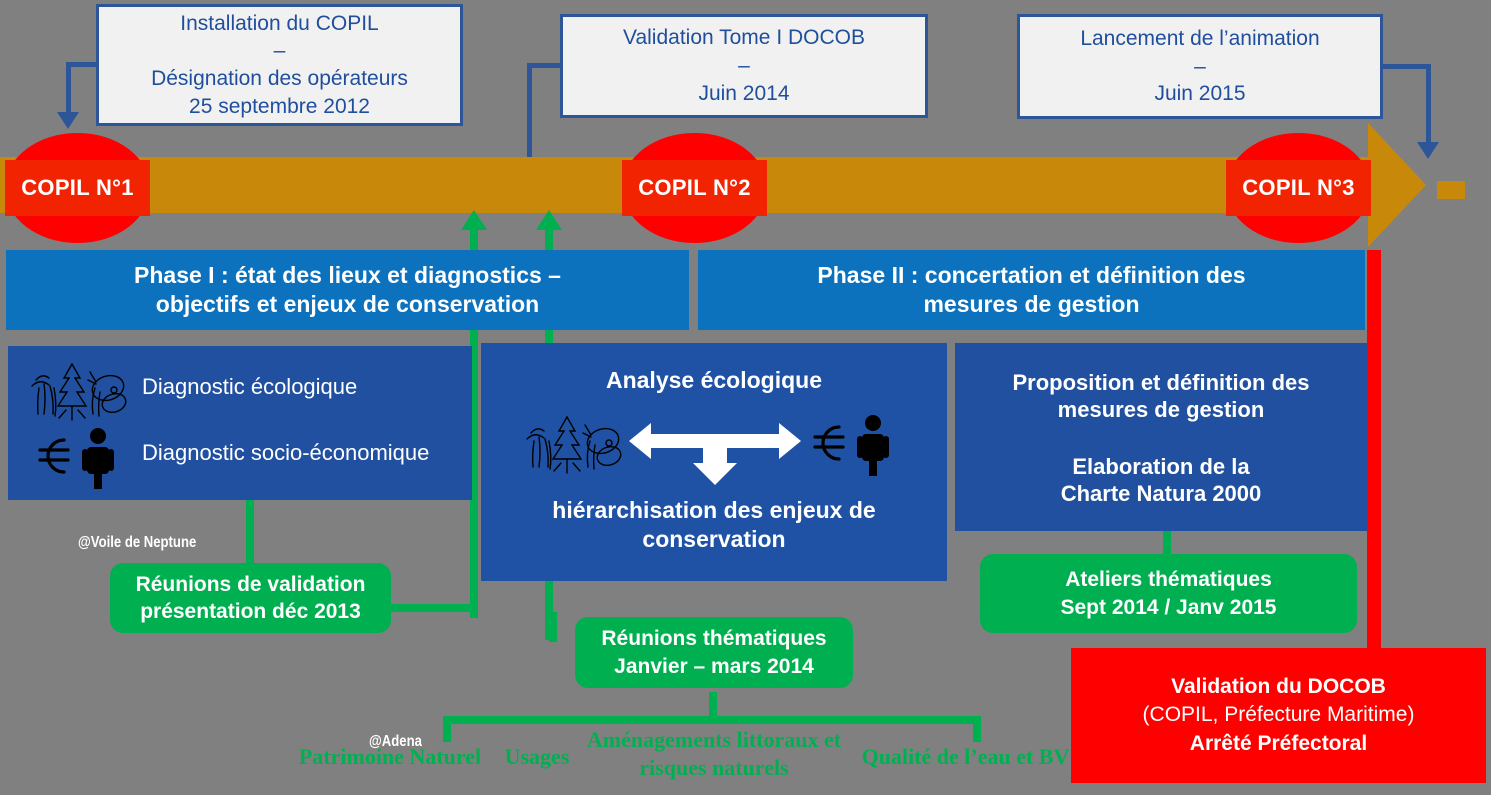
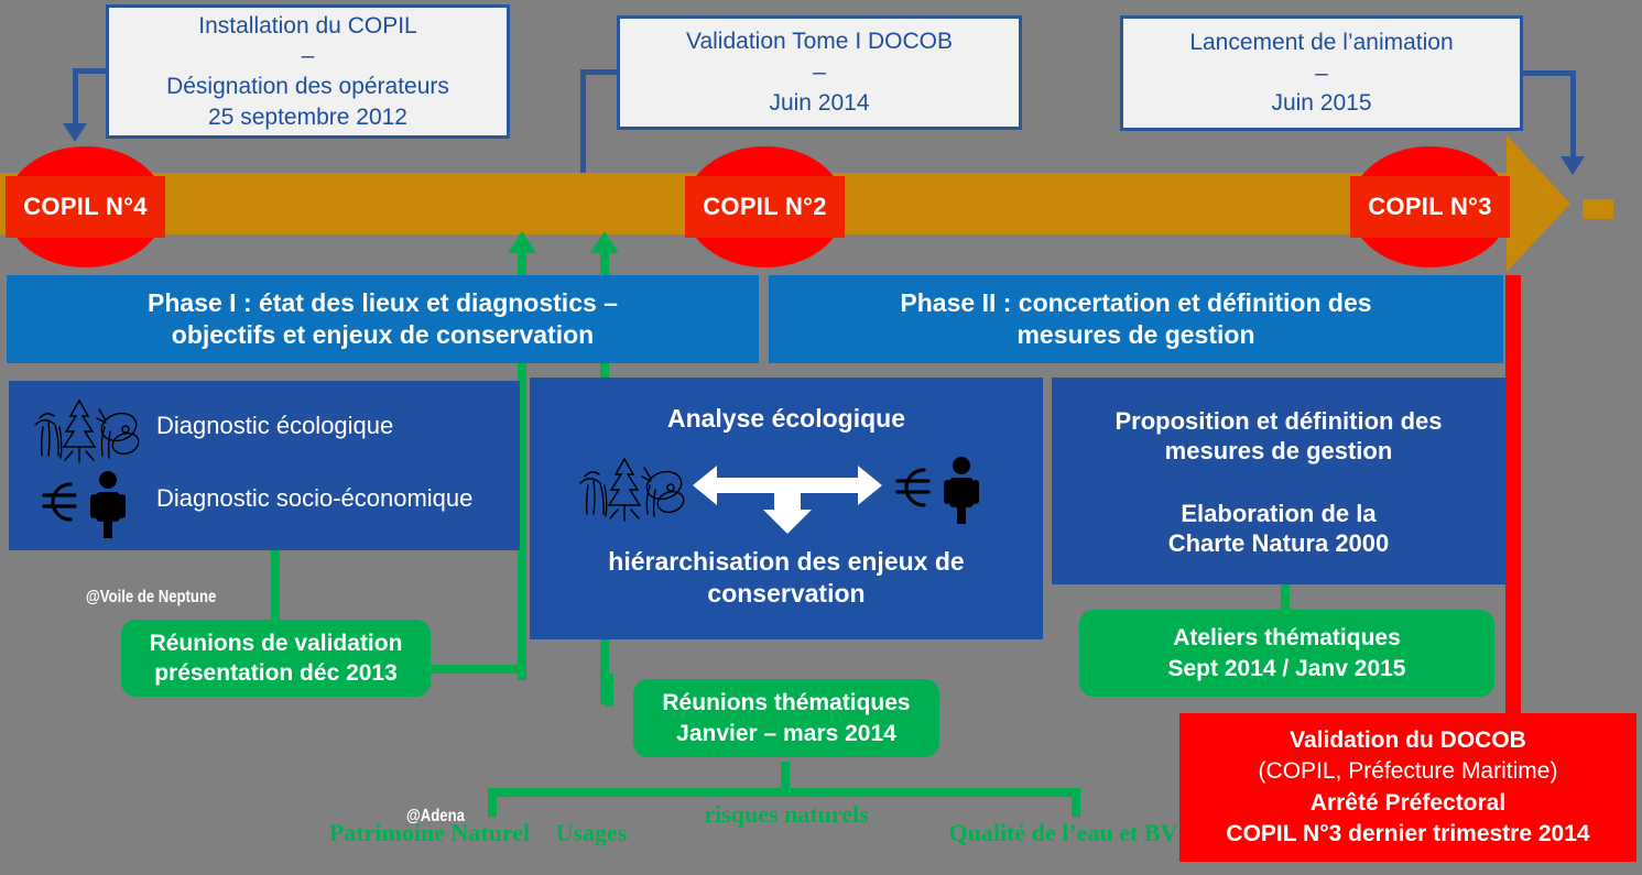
  Installation du COPIL
  –
  Désignation des opérateurs
  25 septembre 2012
  Validation Tome I DOCOB
  –
  Juin 2014
  Lancement de l’animation
  –
  Juin 2015
- COPIL N°1
+ COPIL N°4
  COPIL N°2
  COPIL N°3
  Phase I : état des lieux et diagnostics –
  objectifs et enjeux de conservation
  Phase II : concertation et définition des
  mesures de gestion
  Diagnostic écologique
  Diagnostic socio-économique
  Analyse écologique
  hiérarchisation des enjeux de
  conservation
  Proposition et définition des
  mesures de gestion
  Elaboration de la
  Charte Natura 2000
  Réunions de validation
  présentation déc 2013
  Réunions thématiques
  Janvier – mars 2014
  Ateliers thématiques
  Sept 2014 / Janv 2015
  Validation du DOCOB
  (COPIL, Préfecture Maritime)
  Arrêté Préfectoral
+ COPIL N°3 dernier trimestre 2014
  Patrimoine Naturel
  Usages
- Aménagements littoraux et
  risques naturels
  Qualité de l’eau et BV
  @Voile de Neptune
  @Adena
